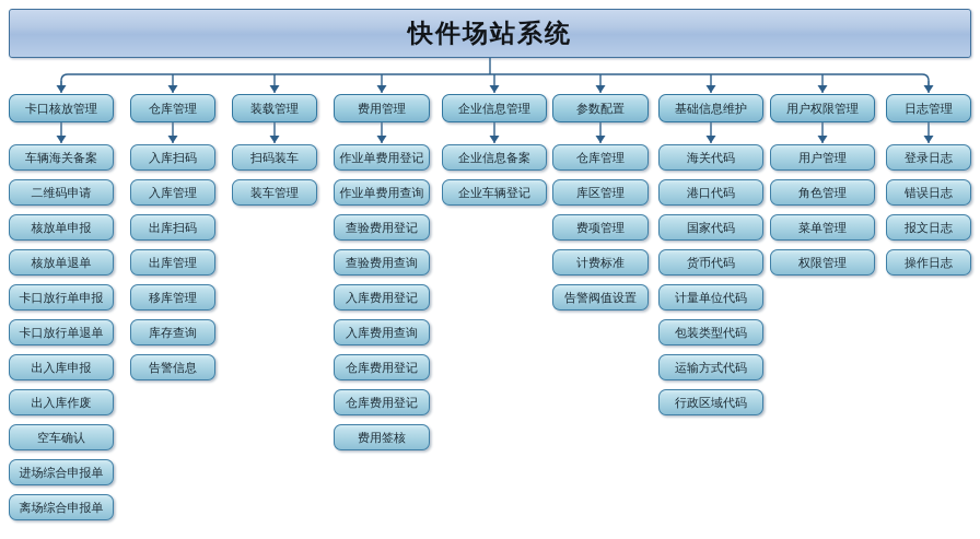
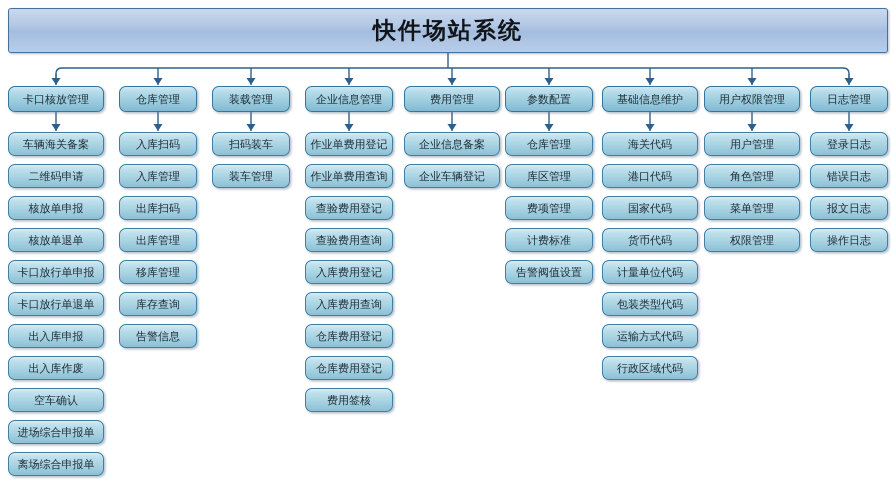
  快件场站系统
  卡口核放管理
  车辆海关备案
  二维码申请
  核放单申报
  核放单退单
  卡口放行单申报
  卡口放行单退单
  出入库申报
  出入库作废
  空车确认
  进场综合申报单
  离场综合申报单
  仓库管理
  入库扫码
  入库管理
  出库扫码
  出库管理
  移库管理
  库存查询
  告警信息
  装载管理
  扫码装车
  装车管理
- 费用管理
+ 企业信息管理
  作业单费用登记
  作业单费用查询
  查验费用登记
  查验费用查询
  入库费用登记
  入库费用查询
  仓库费用登记
  仓库费用登记
  费用签核
- 企业信息管理
+ 费用管理
  企业信息备案
  企业车辆登记
  参数配置
  仓库管理
  库区管理
  费项管理
  计费标准
  告警阀值设置
  基础信息维护
  海关代码
  港口代码
  国家代码
  货币代码
  计量单位代码
  包装类型代码
  运输方式代码
  行政区域代码
  用户权限管理
  用户管理
  角色管理
  菜单管理
  权限管理
  日志管理
  登录日志
  错误日志
  报文日志
  操作日志
